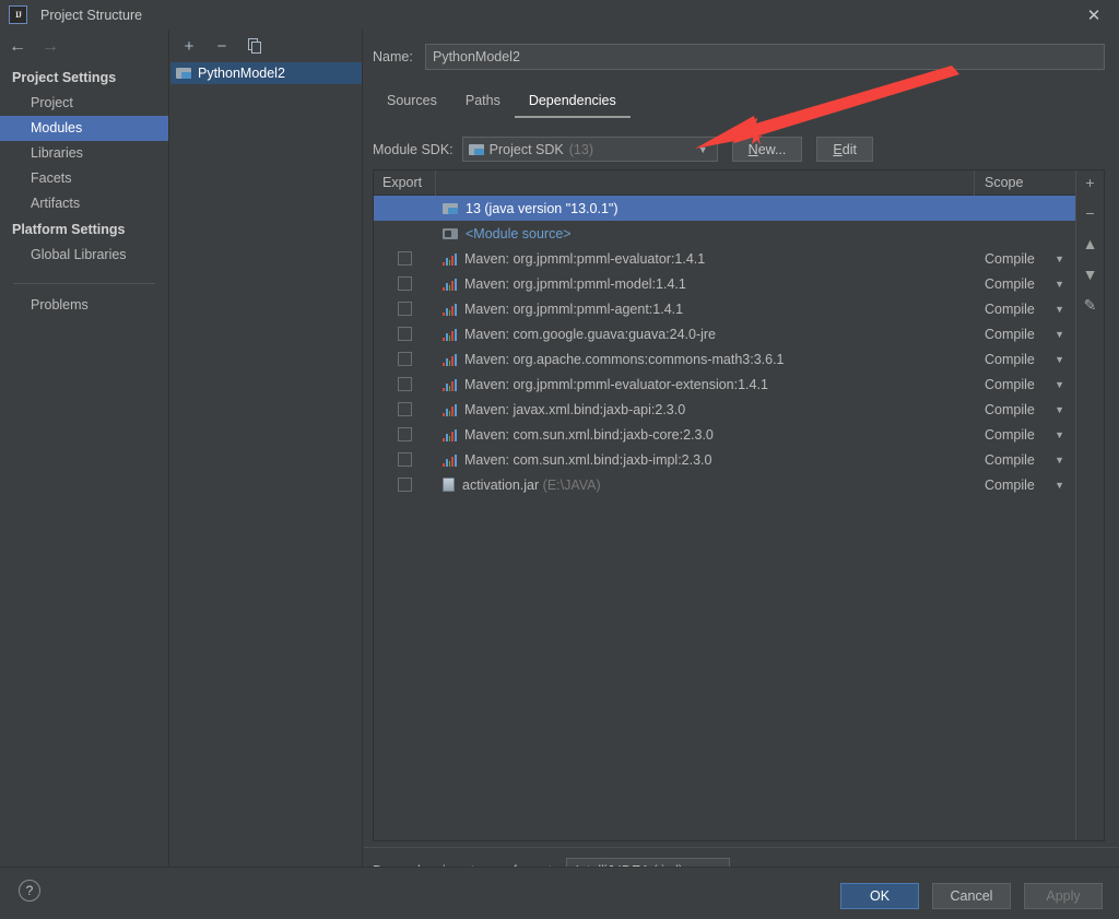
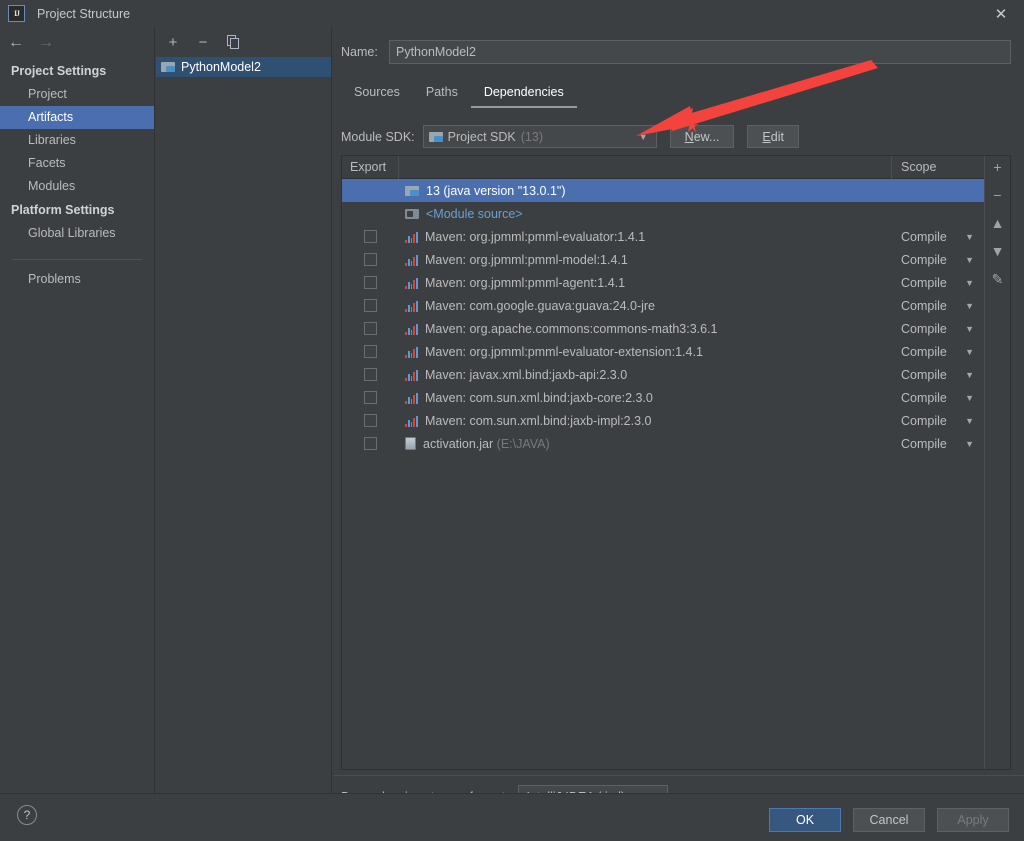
  IJ
  Project Structure
  ✕
  ←
  →
  Project Settings
  Project
- Modules
+ Artifacts
  Libraries
  Facets
- Artifacts
+ Modules
  Platform Settings
  Global Libraries
  Problems
  +
  −
  PythonModel2
  Name:
  PythonModel2
  Sources
  Paths
  Dependencies
  Module SDK:
  Project SDK
  (13)
  ▼
  New...
  Edit
  Export
  Scope
  13 (java version "13.0.1")
  <Module source>
  Maven: org.jpmml:pmml-evaluator:1.4.1
  Compile
  ▼
  Maven: org.jpmml:pmml-model:1.4.1
  Compile
  ▼
  Maven: org.jpmml:pmml-agent:1.4.1
  Compile
  ▼
  Maven: com.google.guava:guava:24.0-jre
  Compile
  ▼
  Maven: org.apache.commons:commons-math3:3.6.1
  Compile
  ▼
  Maven: org.jpmml:pmml-evaluator-extension:1.4.1
  Compile
  ▼
  Maven: javax.xml.bind:jaxb-api:2.3.0
  Compile
  ▼
  Maven: com.sun.xml.bind:jaxb-core:2.3.0
  Compile
  ▼
  Maven: com.sun.xml.bind:jaxb-impl:2.3.0
  Compile
  ▼
  activation.jar (E:\JAVA)
  Compile
  ▼
  +
  −
  ▲
  ▼
  ✎
  ?
  OK
  Cancel
  Apply
